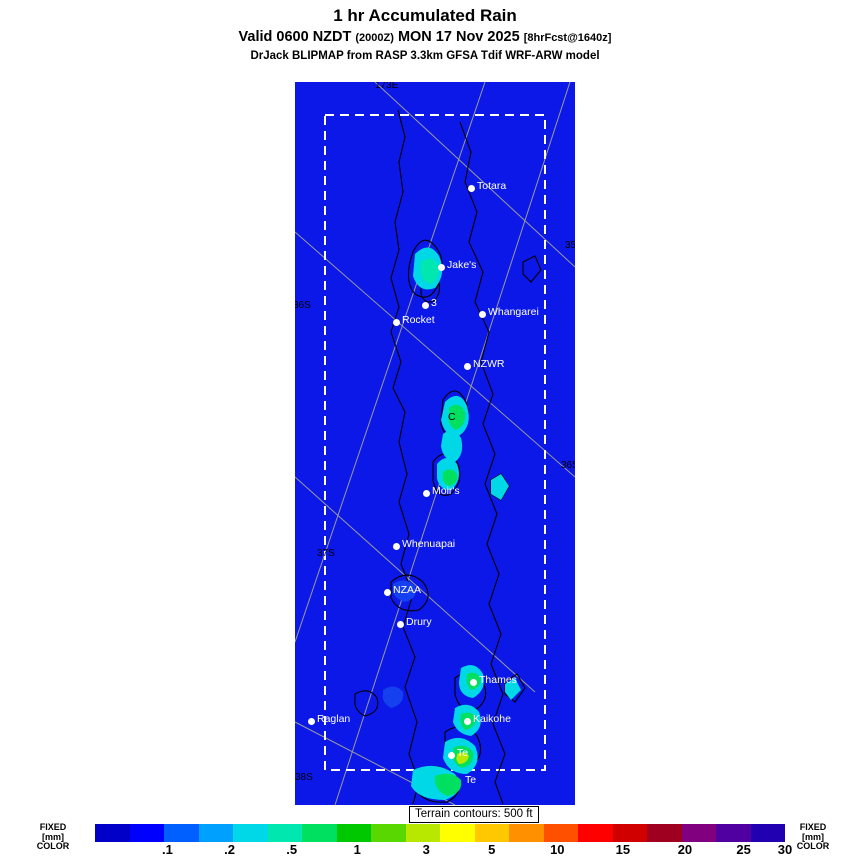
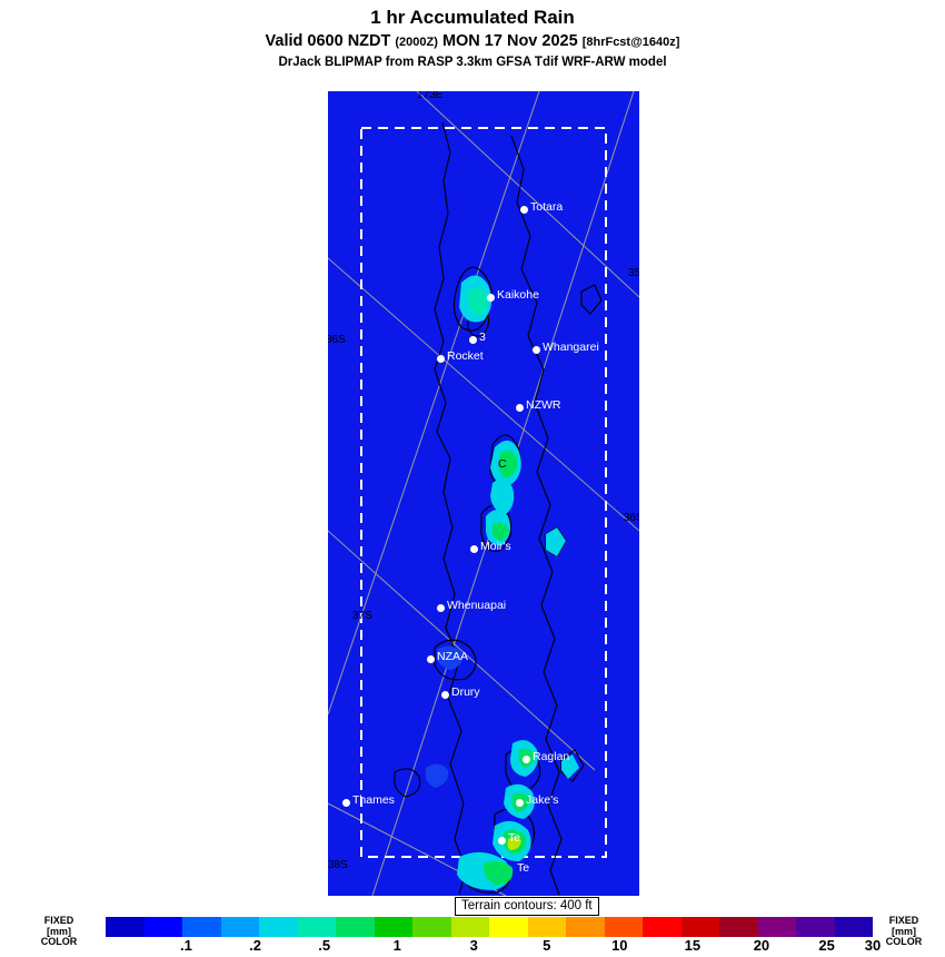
  1 hr Accumulated Rain
  Valid 0600 NZDT (2000Z) MON 17 Nov 2025 [8hrFcst@1640z]
  DrJack BLIPMAP from RASP 3.3km GFSA Tdif WRF-ARW model
  173E
  36S
  37S
  38S
  Totara
- Jake's
+ Kaikohe
  3
  Whangarei
  Rocket
  NZWR
  C
  Moir's
  Whenuapai
  NZAA
  Drury
- Thames
+ Raglan
- Kaikohe
+ Jake's
- Raglan
+ Thames
  Te
  Te
- Terrain contours: 500 ft
+ Terrain contours: 400 ft
  FIXED
  [mm]
  COLOR
  FIXED
  [mm]
  COLOR
  .1
  .2
  .5
  1
  3
  5
  10
  15
  20
  25
  30
